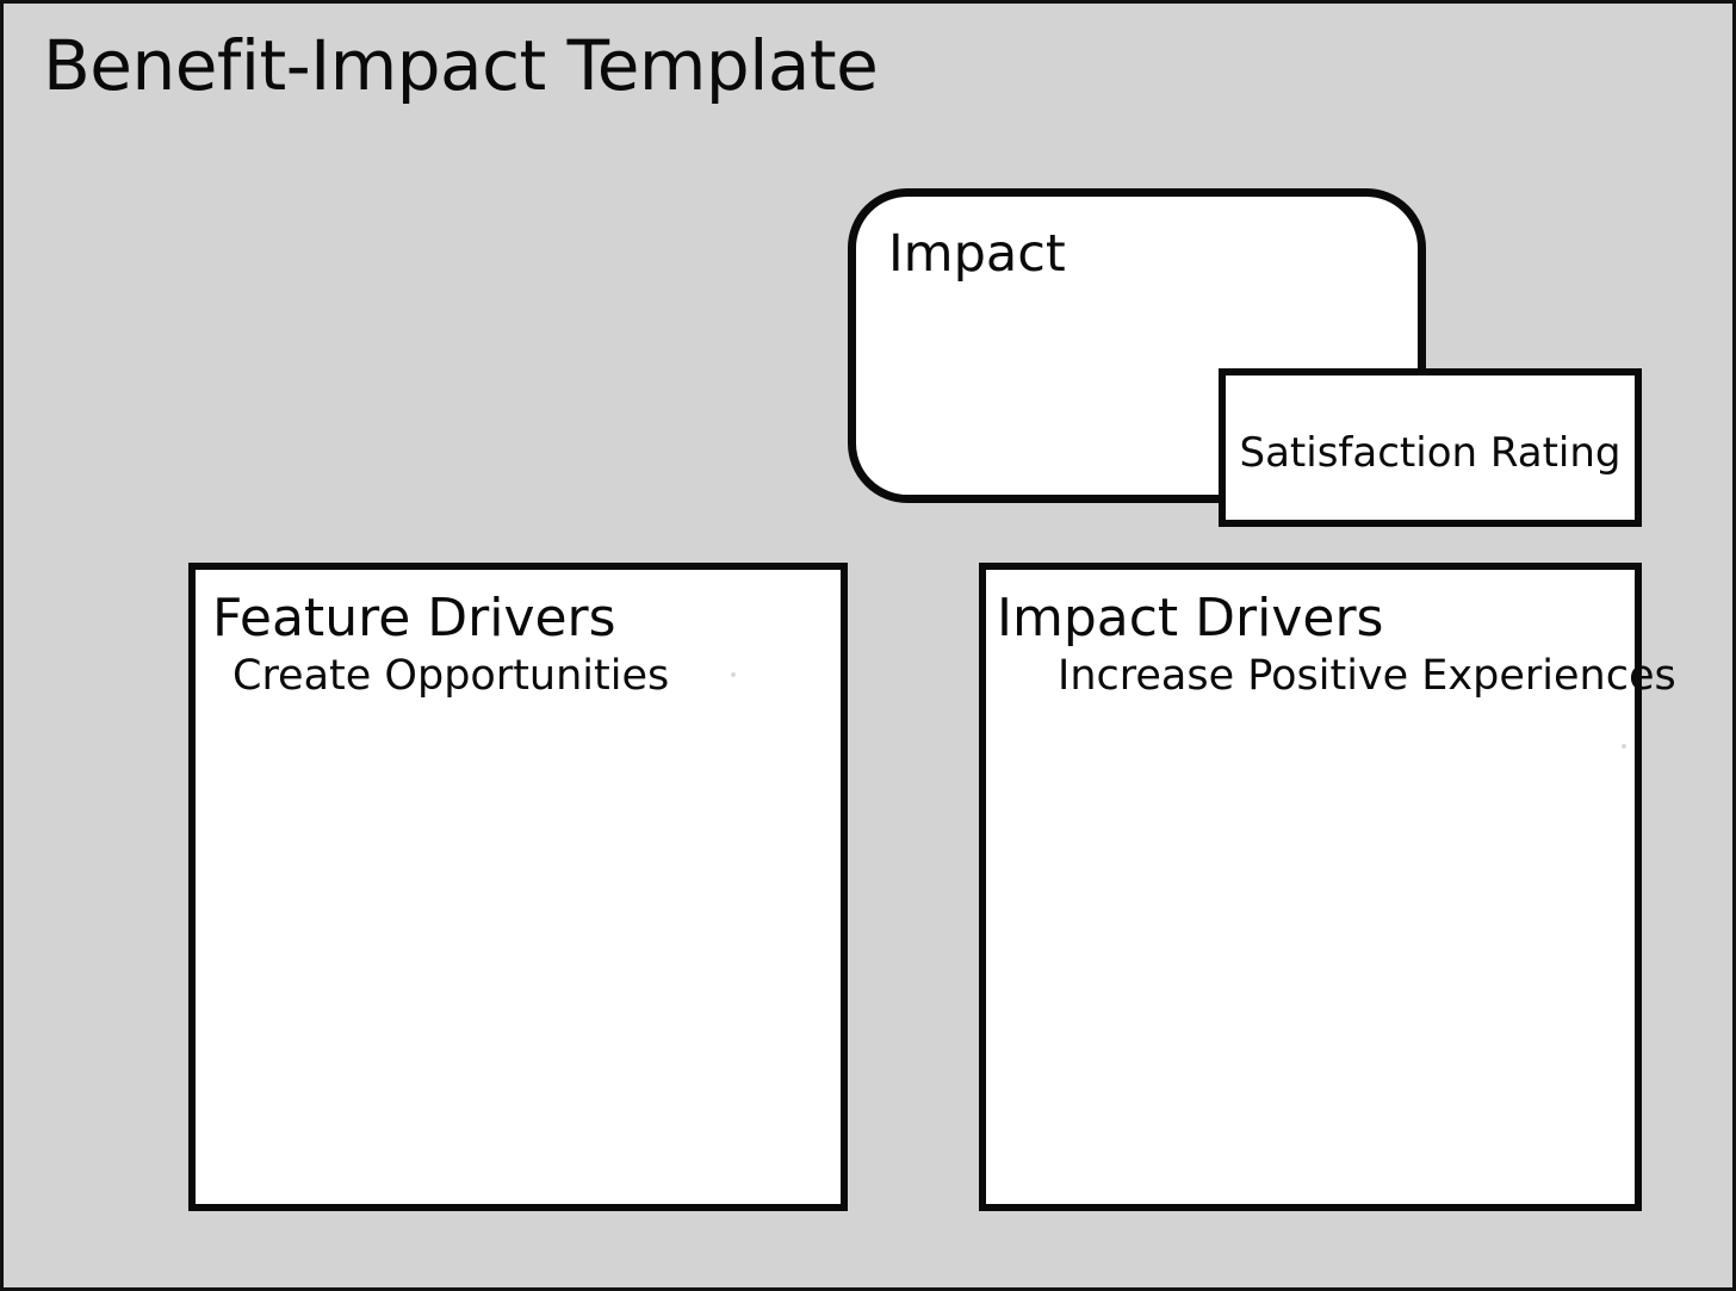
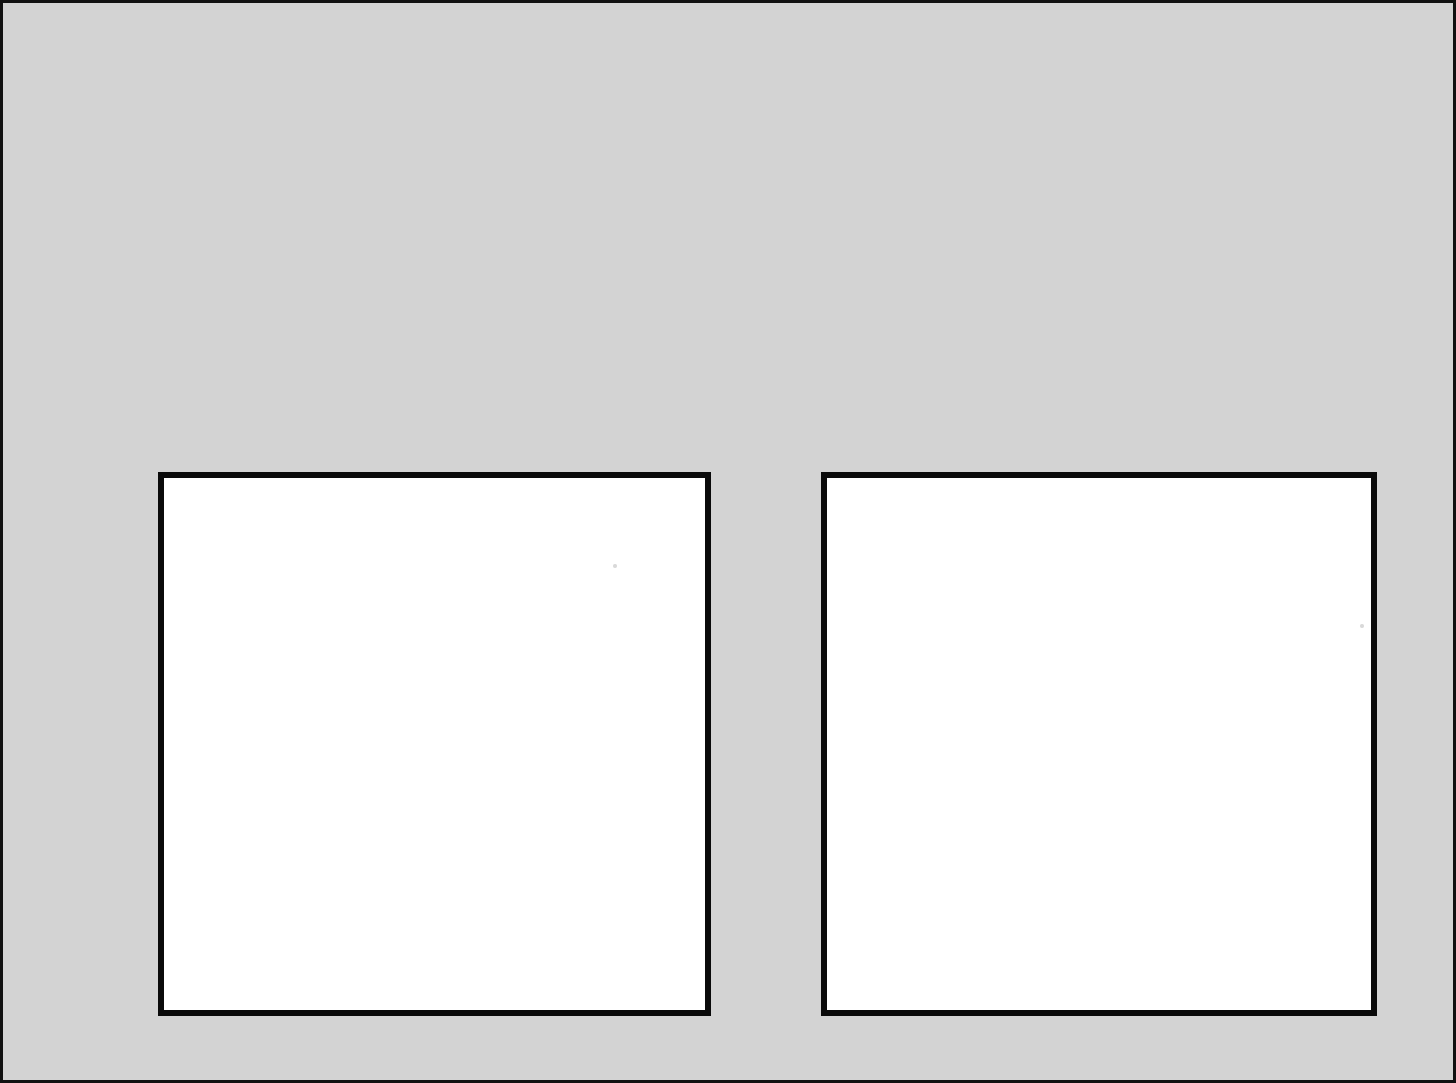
- Benefit-Impact Template
- Impact
- Satisfaction Rating
- Feature Drivers
- Create Opportunities
- Impact Drivers
- Increase Positive Experiences
